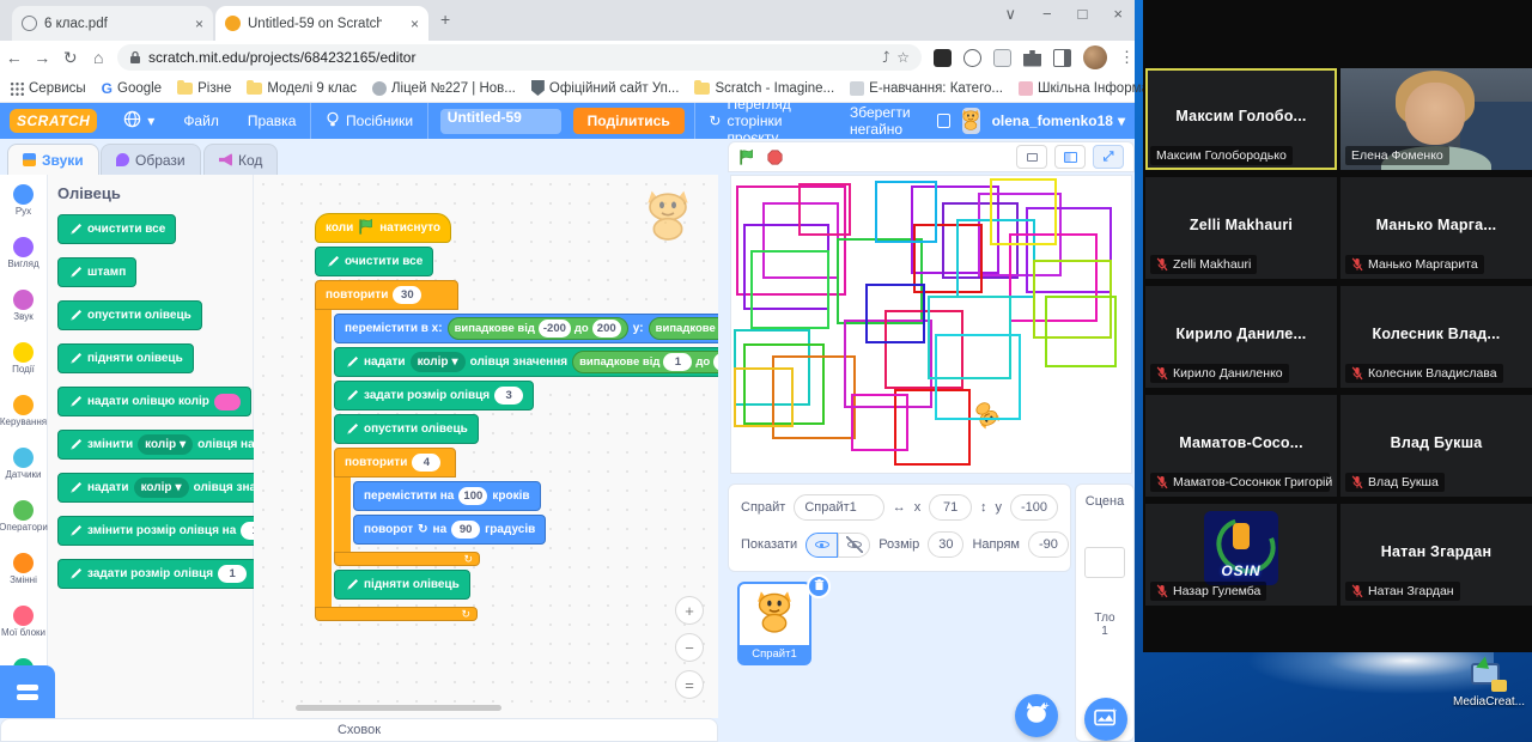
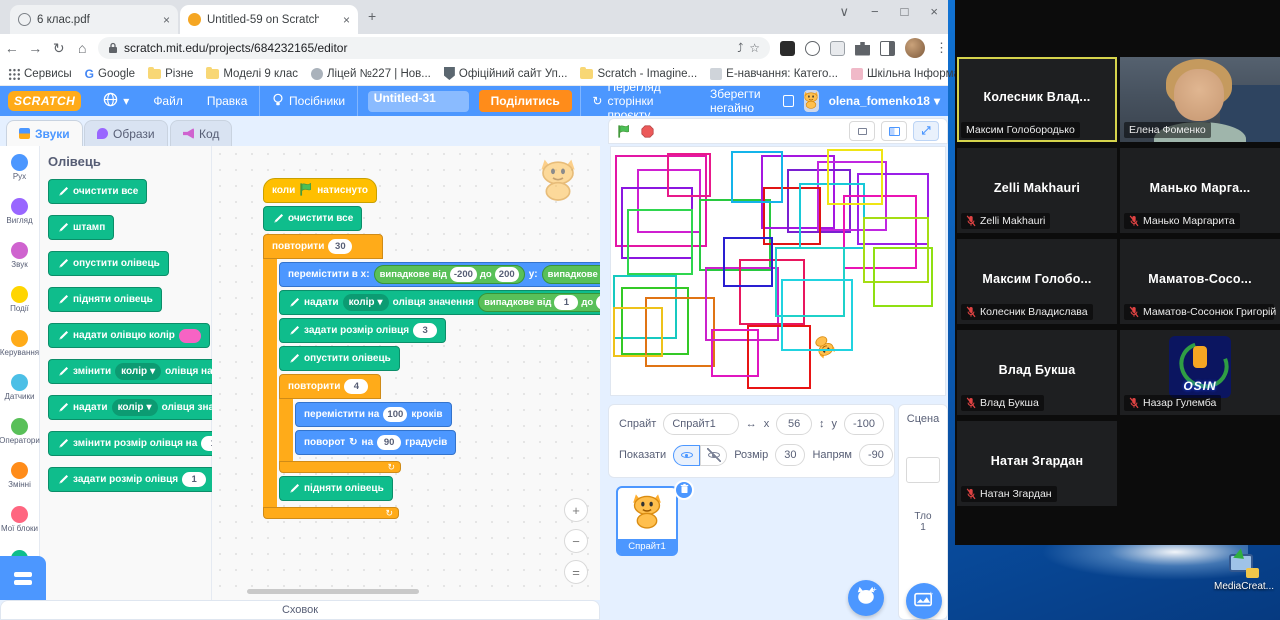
  MediaCreat...
  6 клас.pdf
  ×
  Untitled-59 on Scratch
  ×
  +
  ∨
  −
  □
  ×
  ←
  →
  ↻
  ⌂
  scratch.mit.edu/projects/684232165/editor
  ⤴
  ☆
  ⋮
  Сервисы
  G
  Google
  Різне
  Моделі 9 клас
  Ліцей №227 | Нов...
  Офіційний сайт Уп...
  Scratch - Imagine...
  Е-навчання: Катего...
  Шкільна Інформ
  SCRATCH
  ▾
  Файл
  Правка
  Посібники
- Untitled-59
+ Untitled-31
  Поділитись
  ↻
  Перегляд сторінки проєкту
  Зберегти негайно
  olena_fomenko18
  ▾
  Звуки
  Образи
  Код
  Рух
  Вигляд
  Звук
  Події
  Керування
  Датчики
  Оператори
  Змінні
  Мої блоки
  Олівець
  очистити все
  штамп
  опустити олівець
  підняти олівець
  надати олівцю колір
  змінити
  колір
  ▾
  олівця на
  надати
  колір
  ▾
  змінити розмір олівця на
  задати розмір олівця
  1
  коли
  натиснуто
  очистити все
  повторити
  30
  перемістити в x:
  випадкове від
  -200
  до
  200
  y:
  випадкове
  надати
  колір
  ▾
  олівця значення
  випадкове від
  1
  до
  задати розмір олівця
  3
  опустити олівець
  повторити
  4
  перемістити на
  100
  кроків
  поворот
  ↻
  на
  90
  градусів
  ↻
  підняти олівець
  ↻
  +
  −
  =
  Сховок
  ⤢
  Спрайт
  Спрайт1
  ↔
  x
- 71
+ 56
  ↕
  y
  -100
  Показати
  Розмір
  30
  Напрям
  -90
  Спрайт1
  +
  Сцена
  Тло
  1
  +
- Максим Голобо...
+ Колесник Влад...
  Максим Голобородько
  Елена Фоменко
  Zelli Makhauri
  Zelli Makhauri
  Манько Марга...
  Манько Маргарита
- Кирило Даниле...
- Кирило Даниленко
- Колесник Влад...
+ Максим Голобо...
  Колесник Владислава
  Маматов-Сосо...
  Маматов-Сосонюк Григорій
  Влад Букша
  Влад Букша
  OSIN
  Назар Гулемба
  Натан Згардан
  Натан Згардан
